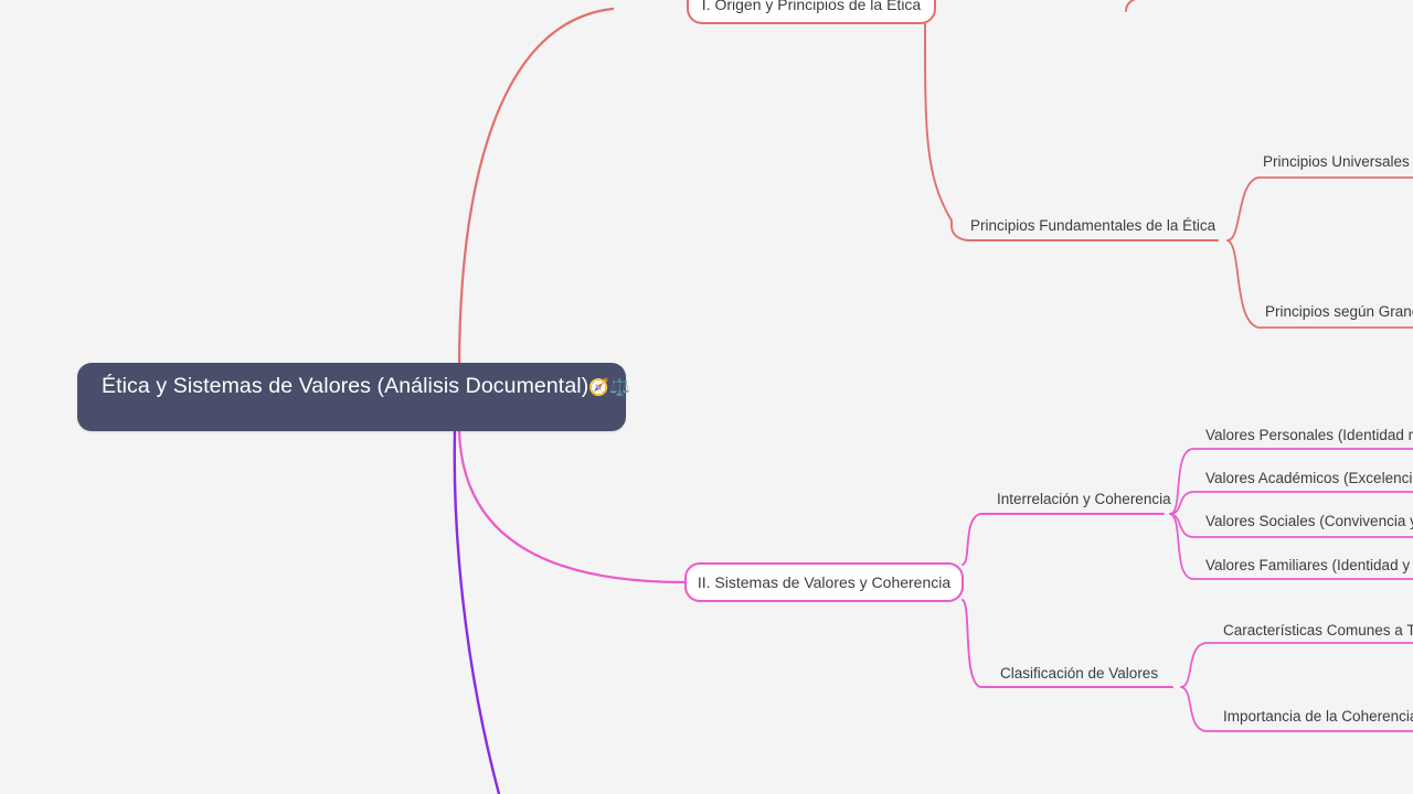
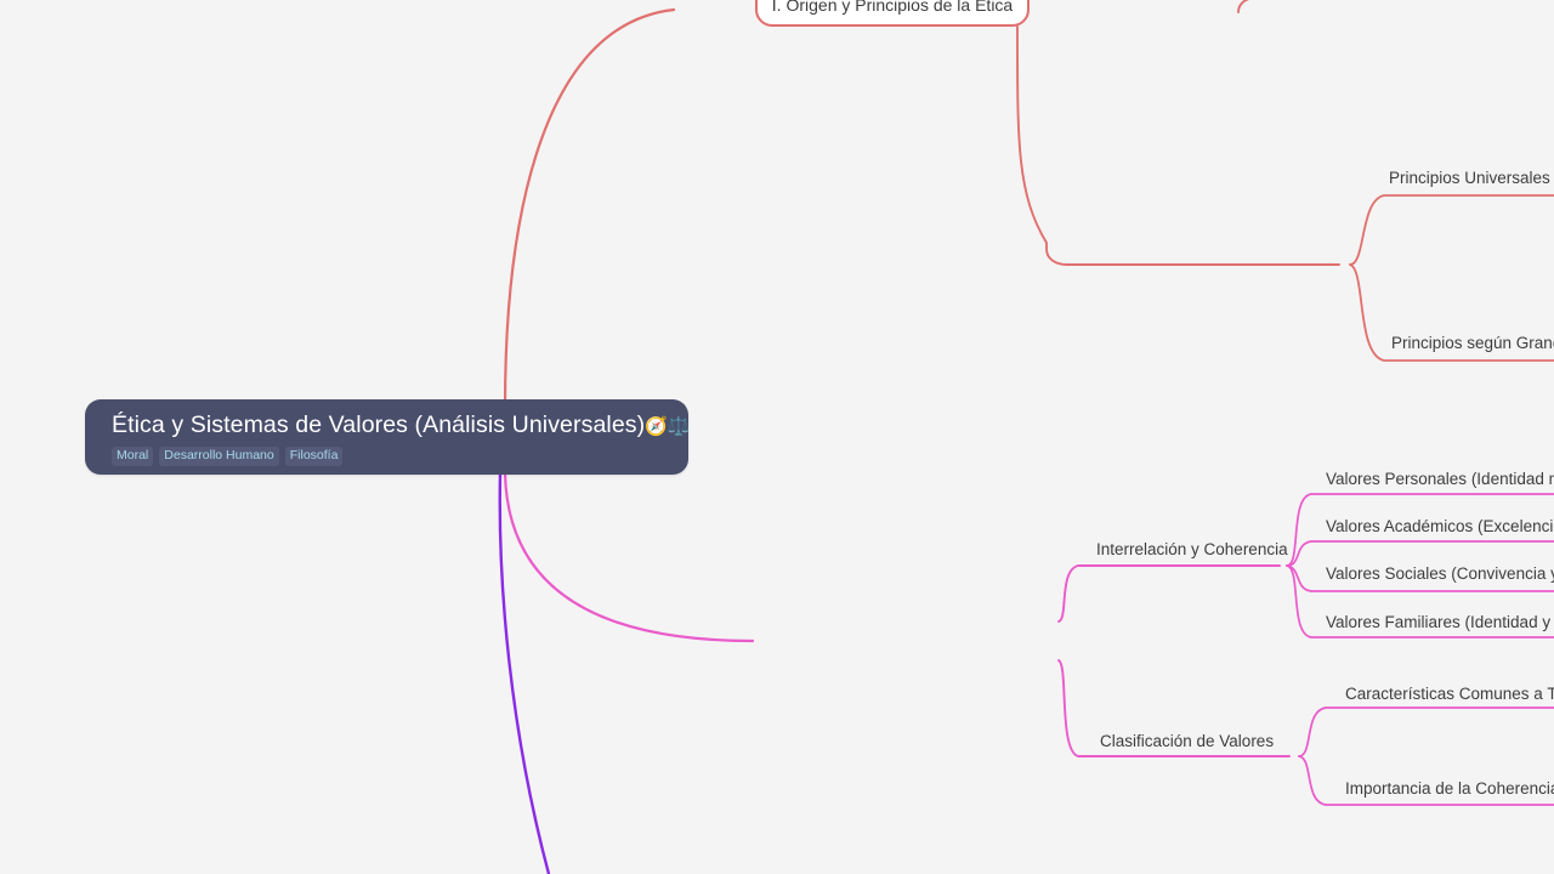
- Ética y Sistemas de Valores (Análisis Documental)🧭⚖️
+ Ética y Sistemas de Valores (Análisis Universales)🧭⚖️
+ Moral
+ Desarrollo Humano
+ Filosofía
  I. Origen y Principios de la Ética
- Principios Fundamentales de la Ética
  Principios Universales
  Principios según Gran
- II. Sistemas de Valores y Coherencia
  Interrelación y Coherencia
  Valores Personales (Identidad
  Valores Académicos (Excelenci
  Valores Sociales (Convivencia
  Valores Familiares (Identidad y
  Clasificación de Valores
  Características Comunes a T
  Importancia de la Coherenci
